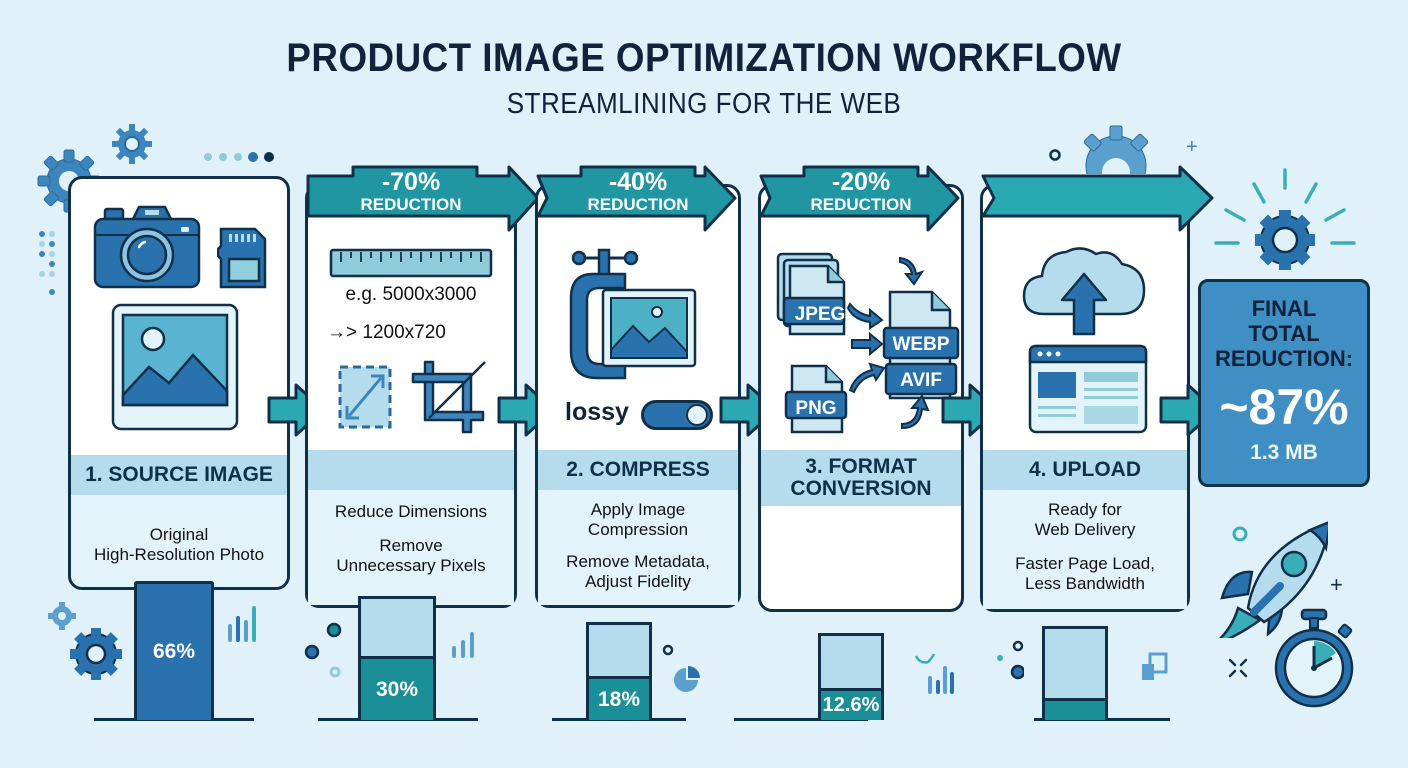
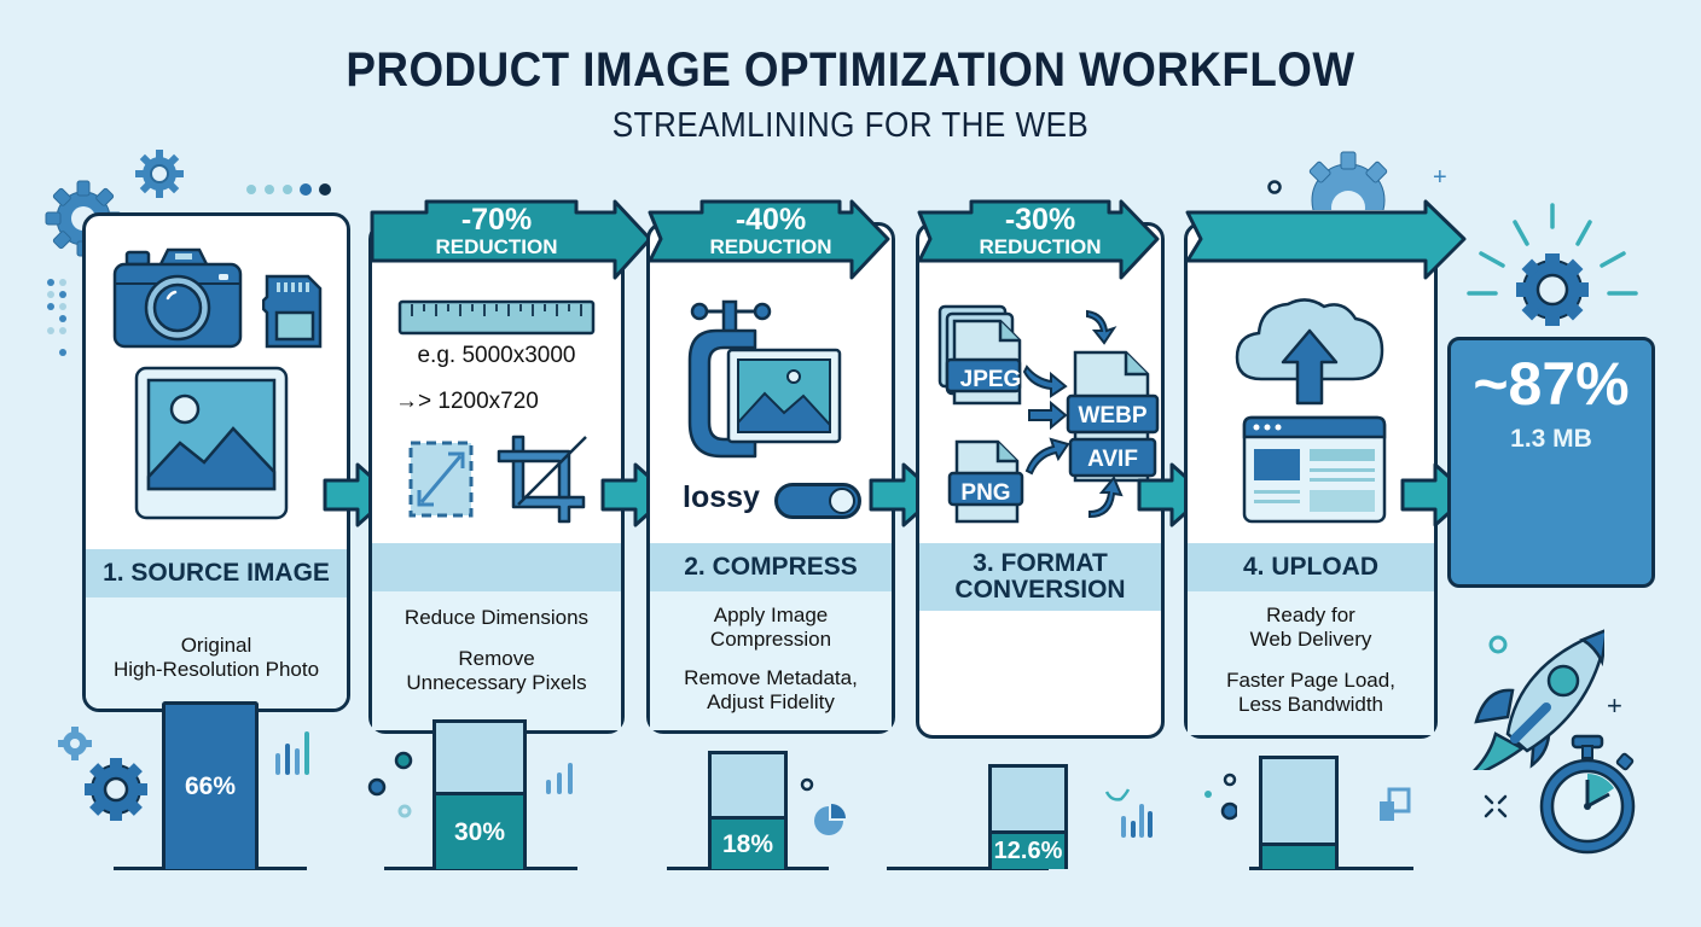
  PRODUCT IMAGE OPTIMIZATION WORKFLOW
  STREAMLINING FOR THE WEB
  1. SOURCE IMAGE
  Original
  High-Resolution Photo
  -70%
  REDUCTION
  e.g. 5000x3000
  →> 1200x720
  Reduce Dimensions
  Remove
  Unnecessary Pixels
  -40%
  REDUCTION
  lossy
  2. COMPRESS
  Apply Image
  Compression
  Remove Metadata,
  Adjust Fidelity
- -20%
+ -30%
  REDUCTION
  JPEG
  PNG
  WEBP
  AVIF
  3. FORMAT
  CONVERSION
  +
  4. UPLOAD
  Ready for
  Web Delivery
  Faster Page Load,
  Less Bandwidth
- FINAL
- TOTAL
- REDUCTION:
  ~87%
  1.3 MB
  +
  66%
  30%
  18%
  12.6%
